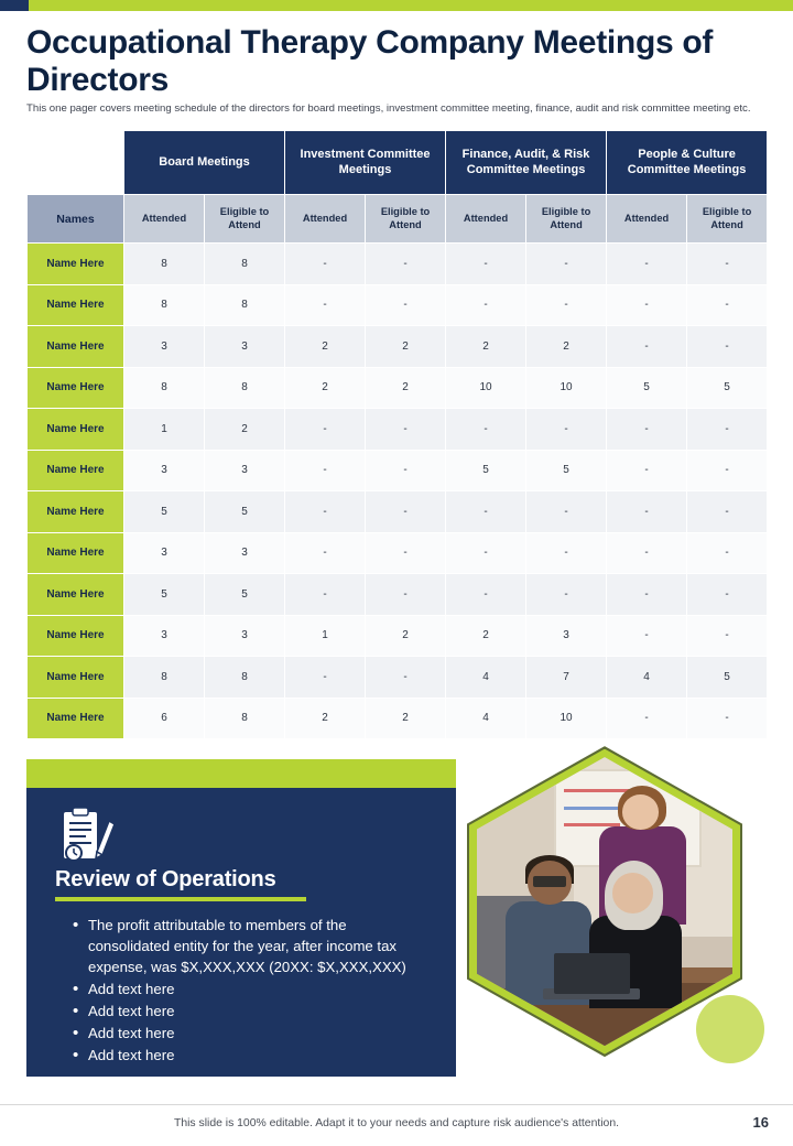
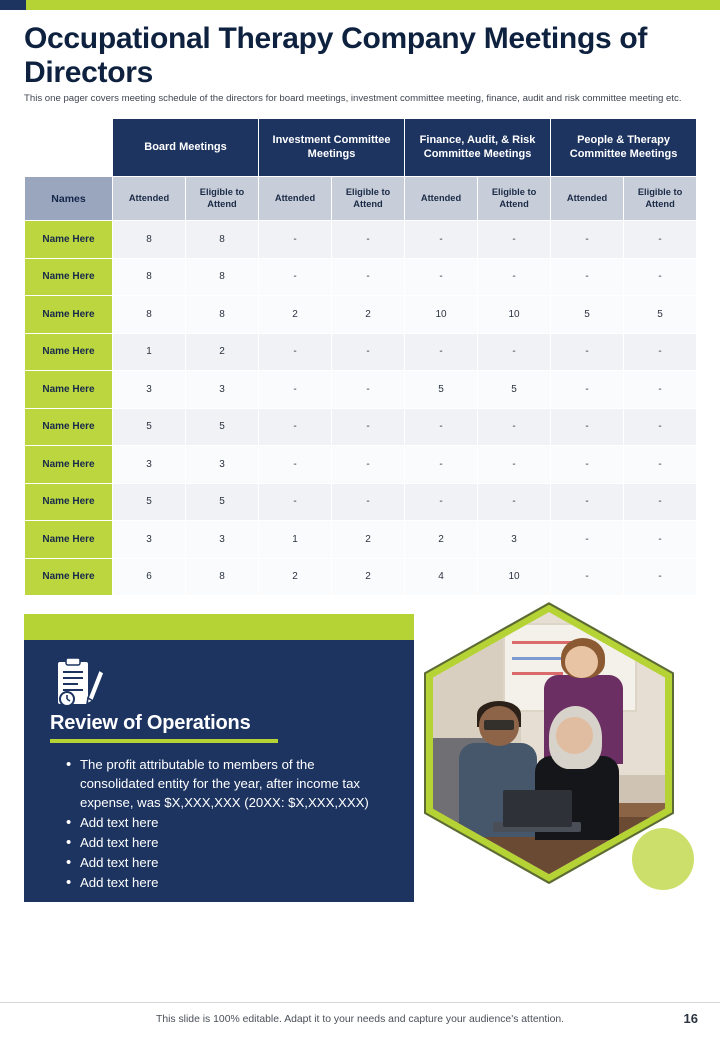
  Occupational Therapy Company Meetings of Directors
  This one pager covers meeting schedule of the directors for board meetings, investment committee meeting, finance, audit and risk committee meeting etc.
- 	Board Meetings	Investment Committee Meetings	Finance, Audit, & Risk Committee Meetings	People & Culture Committee Meetings
+ 	Board Meetings	Investment Committee Meetings	Finance, Audit, & Risk Committee Meetings	People & Therapy Committee Meetings
  Names	Attended	Eligible to Attend	Attended	Eligible to Attend	Attended	Eligible to Attend	Attended	Eligible to Attend
  Name Here	8	8	-	-	-	-	-	-
  Name Here	8	8	-	-	-	-	-	-
- Name Here	3	3	2	2	2	2	-	-
  Name Here	8	8	2	2	10	10	5	5
  Name Here	1	2	-	-	-	-	-	-
  Name Here	3	3	-	-	5	5	-	-
  Name Here	5	5	-	-	-	-	-	-
  Name Here	3	3	-	-	-	-	-	-
  Name Here	5	5	-	-	-	-	-	-
  Name Here	3	3	1	2	2	3	-	-
- Name Here	8	8	-	-	4	7	4	5
  Name Here	6	8	2	2	4	10	-	-
  Review of Operations
  The profit attributable to members of the consolidated entity for the year, after income tax expense, was $X,XXX,XXX (20XX: $X,XXX,XXX)
  Add text here
  Add text here
  Add text here
  Add text here
- This slide is 100% editable. Adapt it to your needs and capture risk audience's attention.
+ This slide is 100% editable. Adapt it to your needs and capture your audience's attention.
  16
